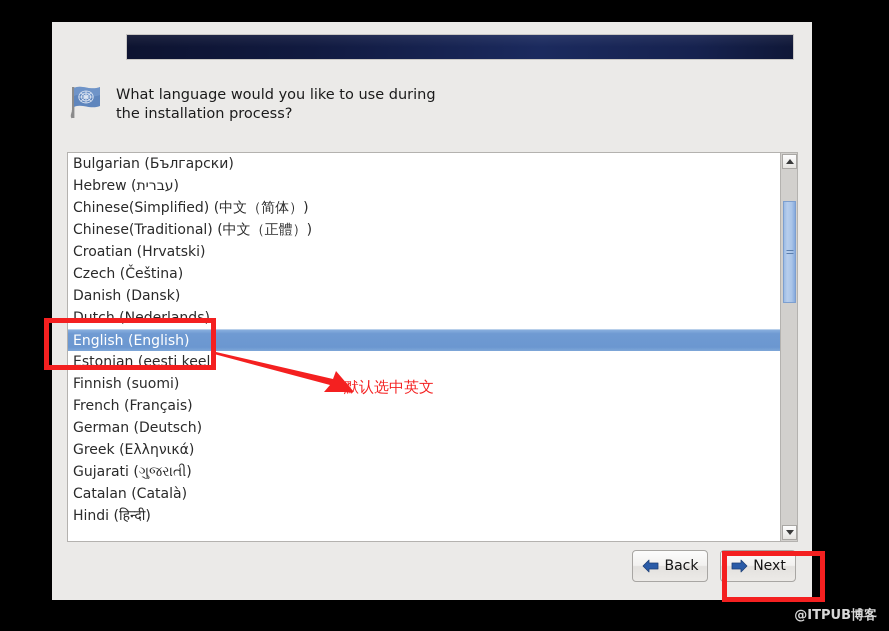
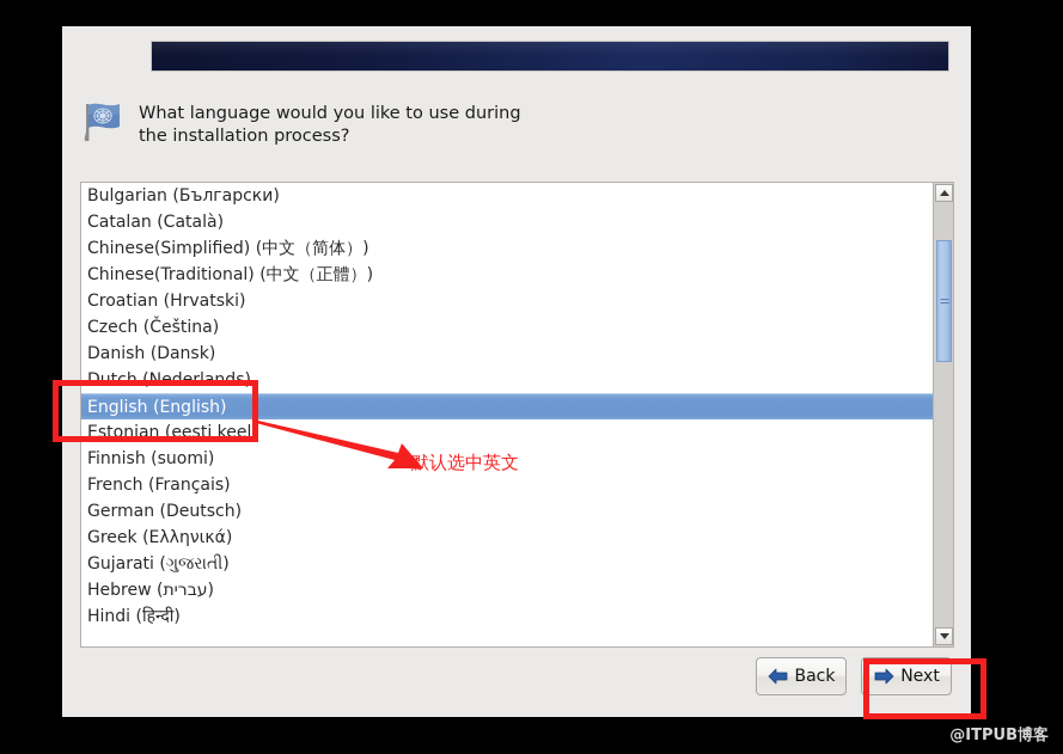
  What language would you like to use during the installation process?
  Bulgarian (Български)
- Hebrew (עברית)
+ Catalan (Català)
  Chinese(Simplified) (中文（简体）)
  Chinese(Traditional) (中文（正體）)
  Croatian (Hrvatski)
  Czech (Čeština)
  Danish (Dansk)
  Dutch (Nederlands)
  English (English)
  Estonian (eesti keel)
  Finnish (suomi)
  French (Français)
  German (Deutsch)
  Greek (Ελληνικά)
  Gujarati (ગુજરાતી)
- Catalan (Català)
+ Hebrew (עברית)
  Hindi (हिन्दी)
  Back
  Next
  默认选中英文
  @ITPUB博客
